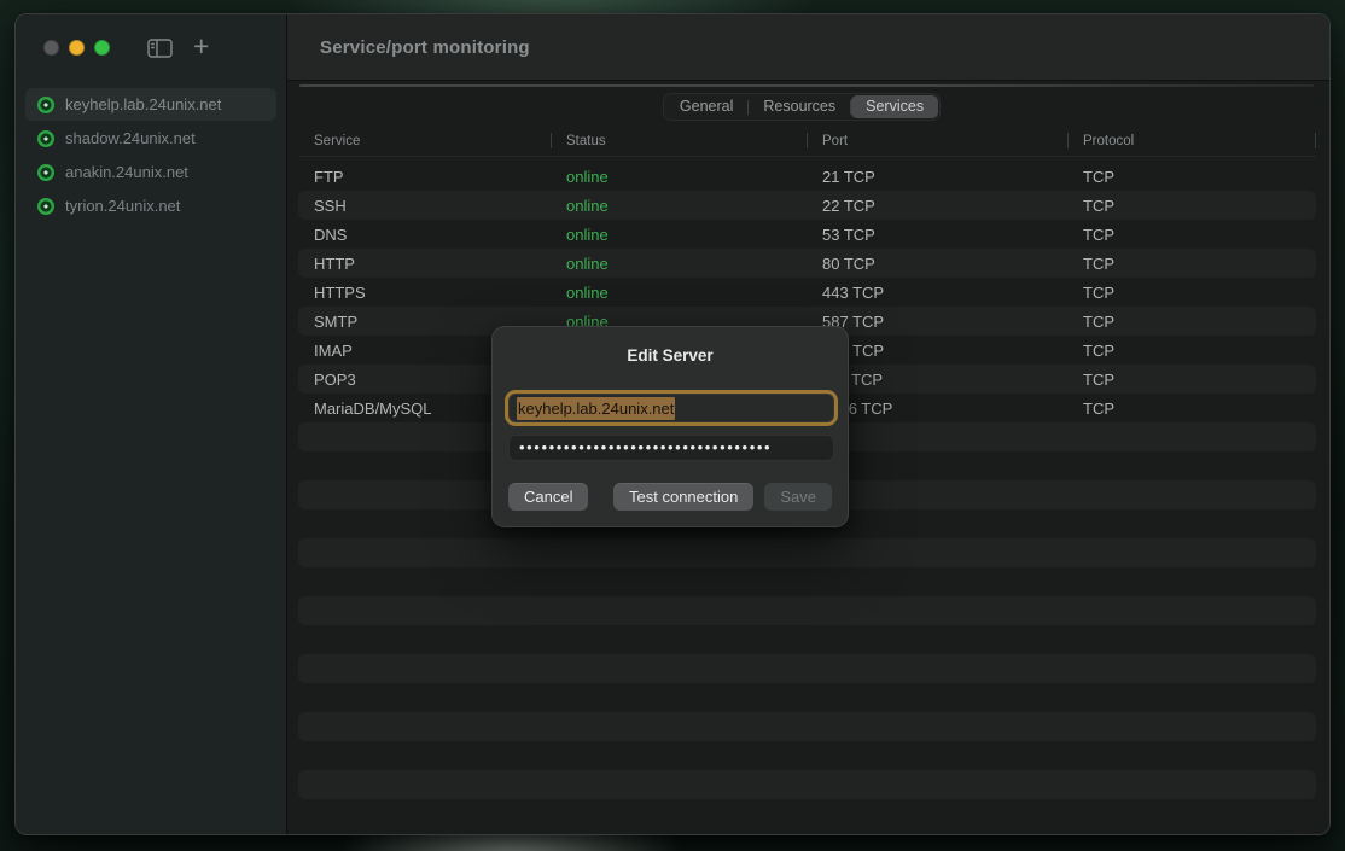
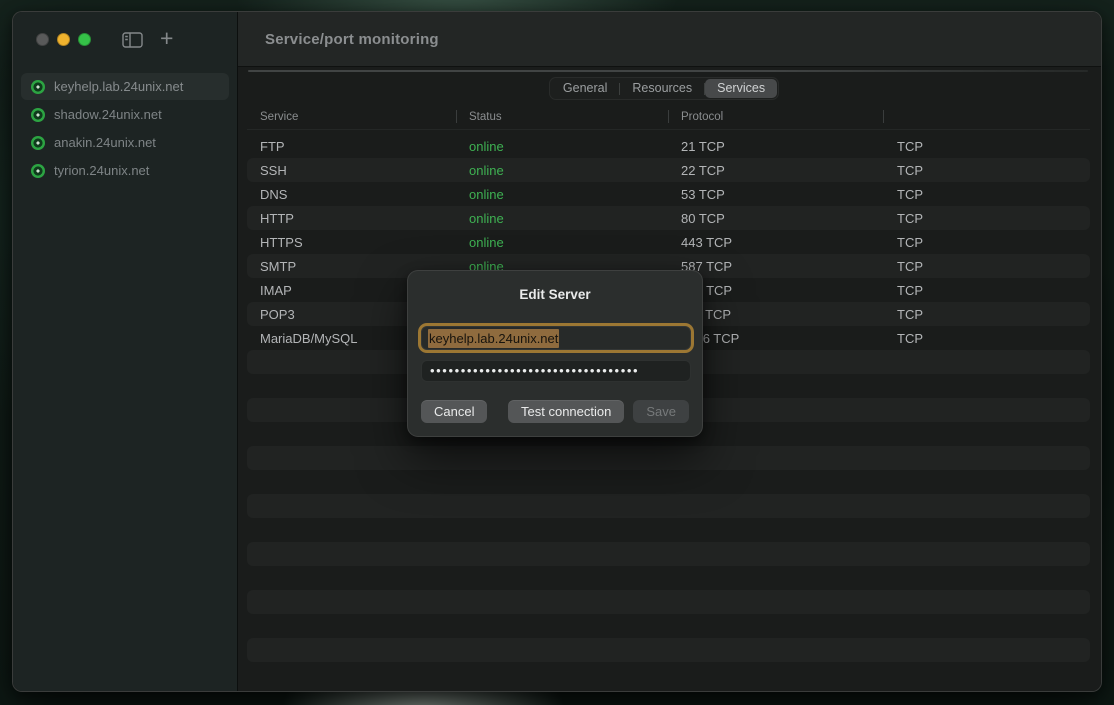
  +
  keyhelp.lab.24unix.net
  shadow.24unix.net
  anakin.24unix.net
  tyrion.24unix.net
  Service/port monitoring
  General
  Resources
  Services
  Service
  Status
- Port
  Protocol
  FTP
  online
  21 TCP
  TCP
  SSH
  online
  22 TCP
  TCP
  DNS
  online
  53 TCP
  TCP
  HTTP
  online
  80 TCP
  TCP
  HTTPS
  online
  443 TCP
  TCP
  SMTP
  online
  587 TCP
  TCP
  IMAP
  TCP
  POP3
  TCP
  MariaDB/MySQL
  TCP
  Edit Server
  keyhelp.lab.24unix.net
  ••••••••••••••••••••••••••••••••••
  Cancel
  Test connection
  Save
